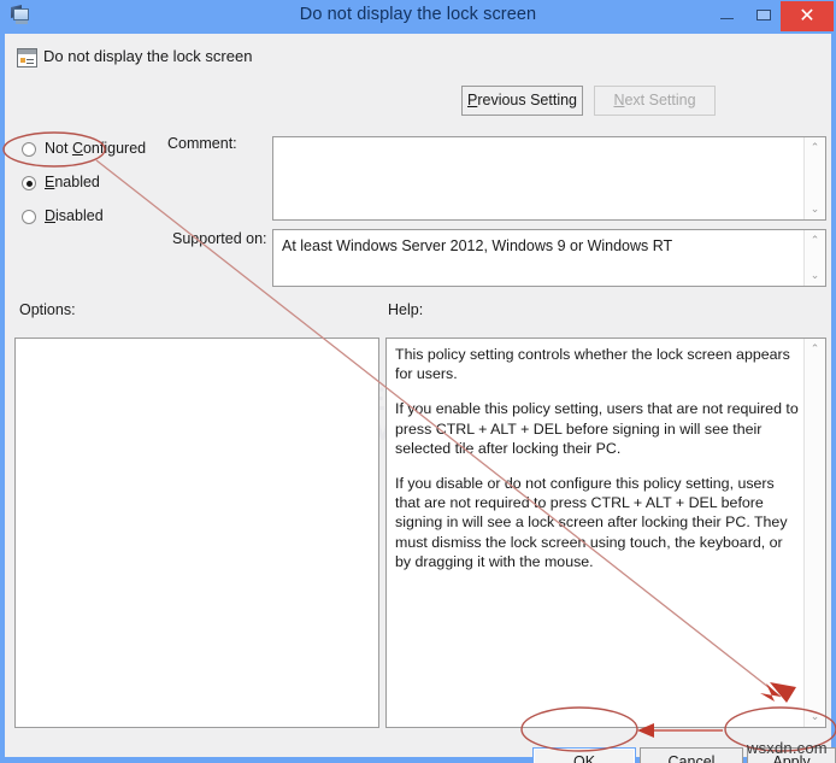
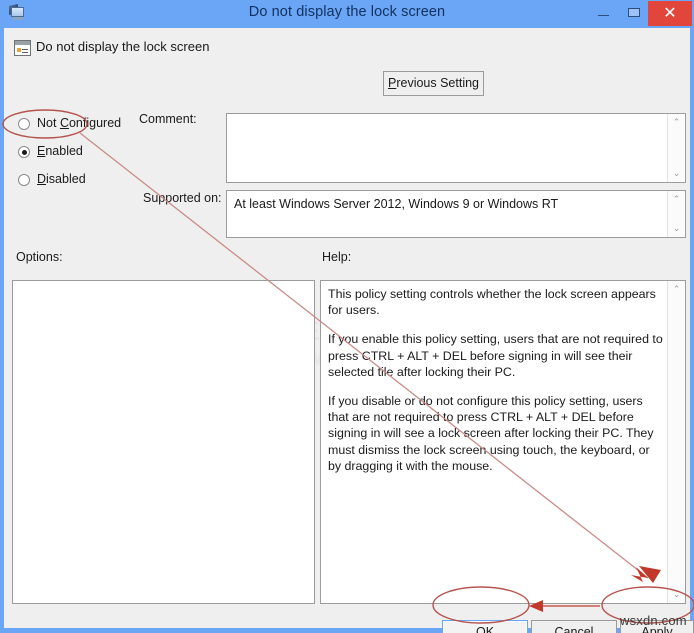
  Do not display the lock screen
  ✕
  Do not display the lock screen
  Previous Setting
- Next Setting
  Not Configured
  Enabled
  Disabled
  Comment:
  ⌃
  ⌄
  Supported on:
  At least Windows Server 2012, Windows 9 or Windows RT
  ⌃
  ⌄
  Options:
  Help:
  This policy setting controls whether the lock screen appears for users.
  If you enable this policy setting, users that are not required to press CTRL + ALT + DEL before signing in will see their selected tie after locking their PC.
  If you disable oro not configure this policy setting, users that are not required to press CTRL + ALT + DEL before signing in will see a lock screen after locking their PC. They must dismiss the lock screen using touch, the keyboard, or by dragging it with the mouse.
  ⌃
  ⌄
  OK
  Cancel
  Apply
  wsxdn.com
